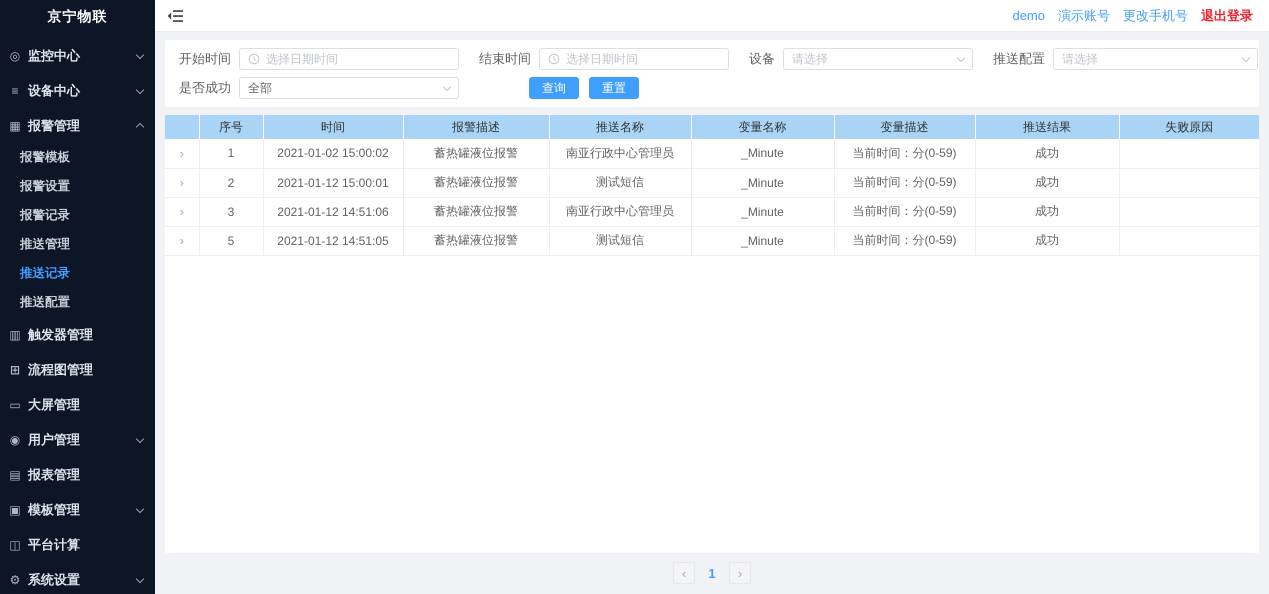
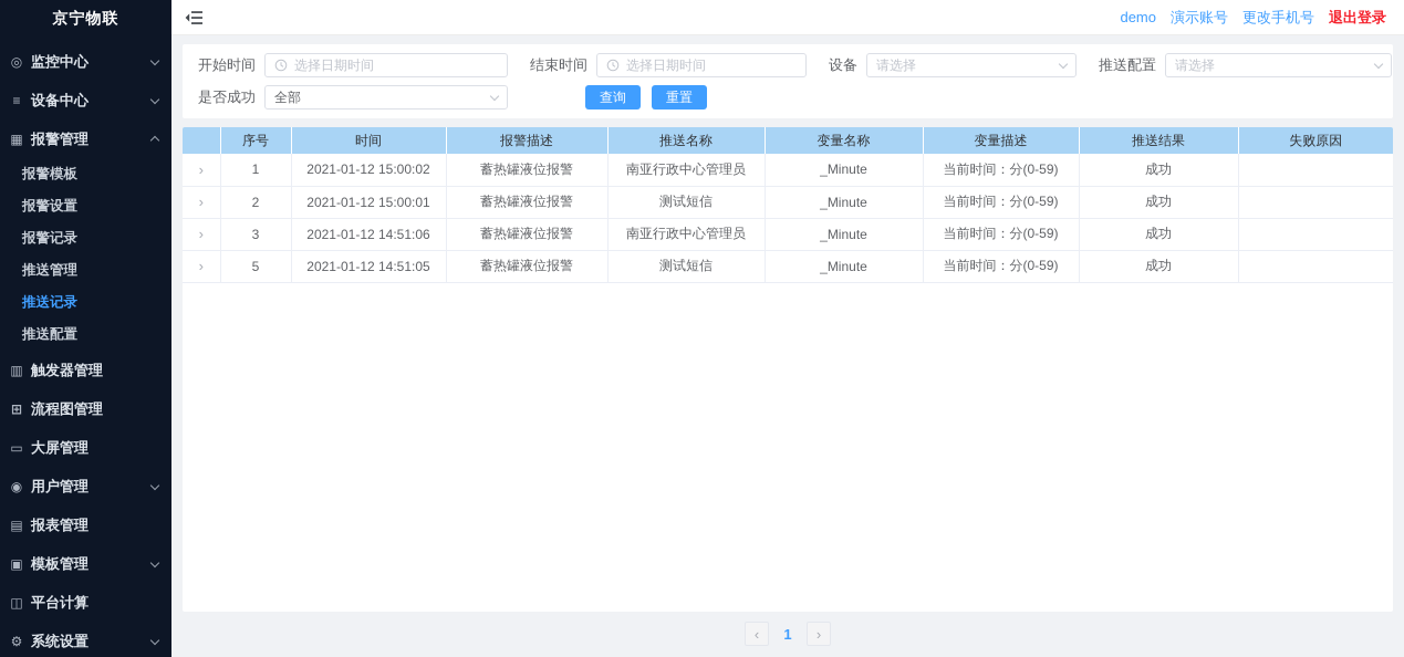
  京宁物联
  ◎
  监控中心
  ≡
  设备中心
  ▦
  报警管理
  报警模板
  报警设置
  报警记录
  推送管理
  推送记录
  推送配置
  ▥
  触发器管理
  ⊞
  流程图管理
  ▭
  大屏管理
  ◉
  用户管理
  ▤
  报表管理
  ▣
  模板管理
  ◫
  平台计算
  ⚙
  系统设置
  demo
  演示账号
  更改手机号
  退出登录
  开始时间
  选择日期时间
  结束时间
  选择日期时间
  设备
  请选择
  推送配置
  请选择
  是否成功
  全部
  查询
  重置
  	序号	时间	报警描述	推送名称	变量名称	变量描述	推送结果	失败原因
- ›	1	2021-01-02 15:00:02	蓄热罐液位报警	南亚行政中心管理员	_Minute	当前时间：分(0-59)	成功
+ ›	1	2021-01-12 15:00:02	蓄热罐液位报警	南亚行政中心管理员	_Minute	当前时间：分(0-59)	成功
  ›	2	2021-01-12 15:00:01	蓄热罐液位报警	测试短信	_Minute	当前时间：分(0-59)	成功
  ›	3	2021-01-12 14:51:06	蓄热罐液位报警	南亚行政中心管理员	_Minute	当前时间：分(0-59)	成功
  ›	5	2021-01-12 14:51:05	蓄热罐液位报警	测试短信	_Minute	当前时间：分(0-59)	成功
  ‹
  1
  ›
